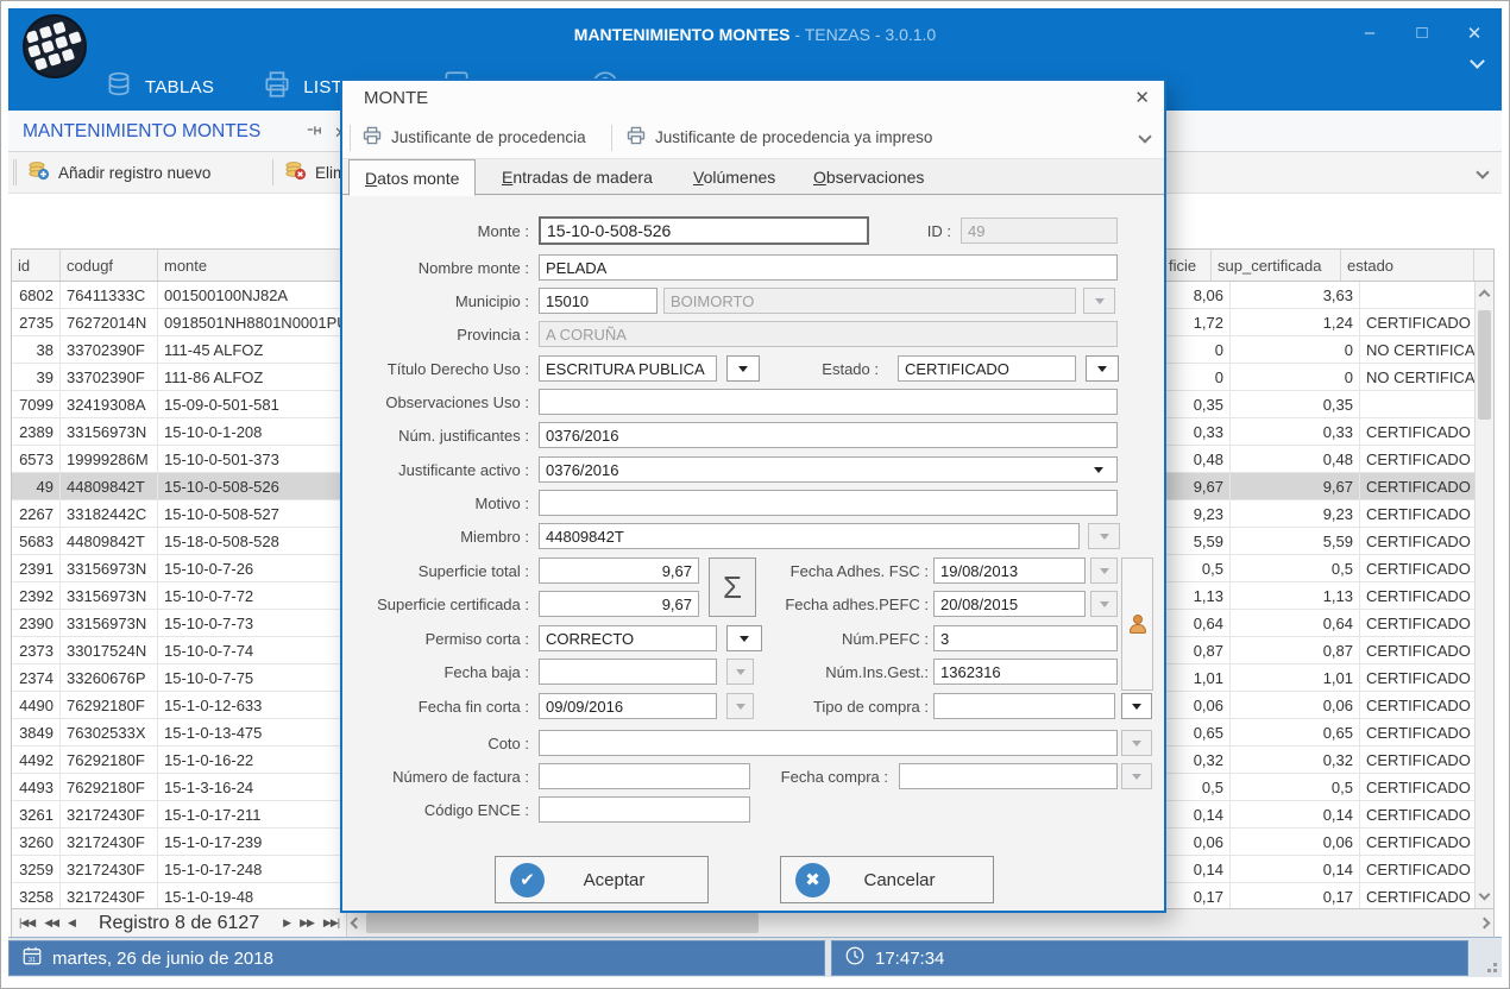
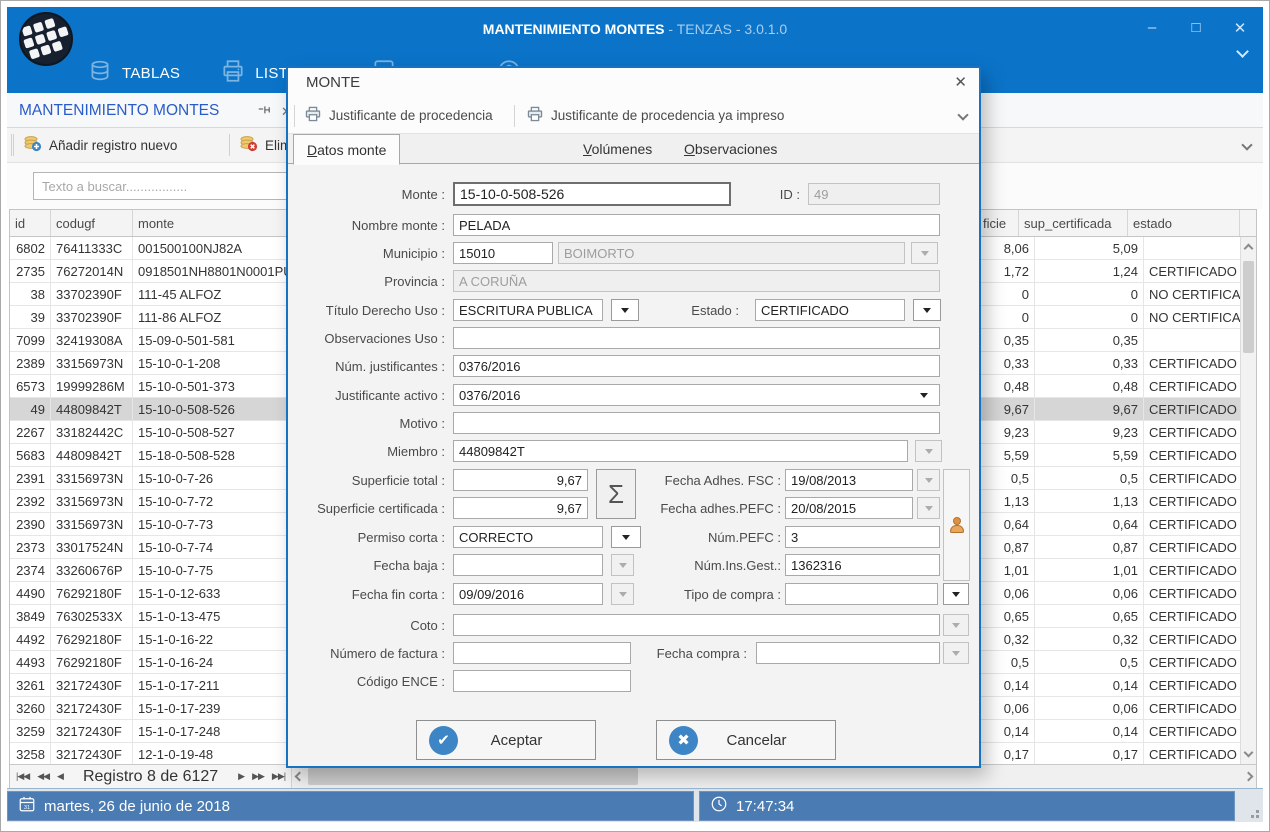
  MANTENIMIENTO MONTES - TENZAS - 3.0.1.0
  –
  □
  ✕
  TABLAS
  MANTENIMIENTO MONTES
  Añadir registro nuevo
+ Texto a buscar.................
  id
  codugf
  monte
  ficie
  sup_certificada
  estado
  6802
  76411333C
  001500100NJ82A
  8,06
- 3,63
+ 5,09
  2735
  76272014N
  0918501NH8801N0001P
  1,72
  1,24
  CERTIFICADO
  38
  33702390F
  111-45 ALFOZ
  0
  0
  NO CERTIFICA
  39
  33702390F
  111-86 ALFOZ
  0
  0
  NO CERTIFICA
  7099
  32419308A
  15-09-0-501-581
  0,35
  0,35
  2389
  33156973N
  15-10-0-1-208
  0,33
  0,33
  CERTIFICADO
  6573
  19999286M
  15-10-0-501-373
  0,48
  0,48
  CERTIFICADO
  49
  44809842T
  15-10-0-508-526
  9,67
  9,67
  CERTIFICADO
  2267
  33182442C
  15-10-0-508-527
  9,23
  9,23
  CERTIFICADO
  5683
  44809842T
  15-18-0-508-528
  5,59
  5,59
  CERTIFICADO
  2391
  33156973N
  15-10-0-7-26
  0,5
  0,5
  CERTIFICADO
  2392
  33156973N
  15-10-0-7-72
  1,13
  1,13
  CERTIFICADO
  2390
  33156973N
  15-10-0-7-73
  0,64
  0,64
  CERTIFICADO
  2373
  33017524N
  15-10-0-7-74
  0,87
  0,87
  CERTIFICADO
  2374
  33260676P
  15-10-0-7-75
  1,01
  1,01
  CERTIFICADO
  4490
  76292180F
  15-1-0-12-633
  0,06
  0,06
  CERTIFICADO
  3849
  76302533X
  15-1-0-13-475
  0,65
  0,65
  CERTIFICADO
  4492
  76292180F
  15-1-0-16-22
  0,32
  0,32
  CERTIFICADO
  4493
  76292180F
- 15-1-3-16-24
+ 15-1-0-16-24
  0,5
  0,5
  CERTIFICADO
  3261
  32172430F
  15-1-0-17-211
  0,14
  0,14
  CERTIFICADO
  3260
  32172430F
  15-1-0-17-239
  0,06
  0,06
  CERTIFICADO
  3259
  32172430F
  15-1-0-17-248
  0,14
  0,14
  CERTIFICADO
  3258
  32172430F
- 15-1-0-19-48
+ 12-1-0-19-48
  0,17
  0,17
  CERTIFICADO
  |◀◀
  ◀◀
  ◀
  Registro 8 de 6127
  ▶
  ▶▶
  ▶▶|
  martes, 26 de junio de 2018
  17:47:34
  MONTE
  ✕
  Justificante de procedencia
  Justificante de procedencia ya impreso
  Datos monte
- Entradas de madera
  Volúmenes
  Observaciones
  Monte :
  15-10-0-508-526
  ID :
  49
  Nombre monte :
  PELADA
  Municipio :
  15010
  BOIMORTO
  Provincia :
  A CORUÑA
  Título Derecho Uso :
  ESCRITURA PUBLICA
  Estado :
  CERTIFICADO
  Observaciones Uso :
  Núm. justificantes :
  0376/2016
  Justificante activo :
  0376/2016
  Motivo :
  Miembro :
  44809842T
  Superficie total :
  9,67
  Σ
  Fecha Adhes. FSC :
  19/08/2013
  Superficie certificada :
  9,67
  Fecha adhes.PEFC :
  20/08/2015
  Permiso corta :
  CORRECTO
  Núm.PEFC :
  3
  Fecha baja :
  Núm.Ins.Gest.:
  1362316
  Fecha fin corta :
  09/09/2016
  Tipo de compra :
  Coto :
  Número de factura :
  Fecha compra :
  Código ENCE :
  ✔
  Aceptar
  ✖
  Cancelar
